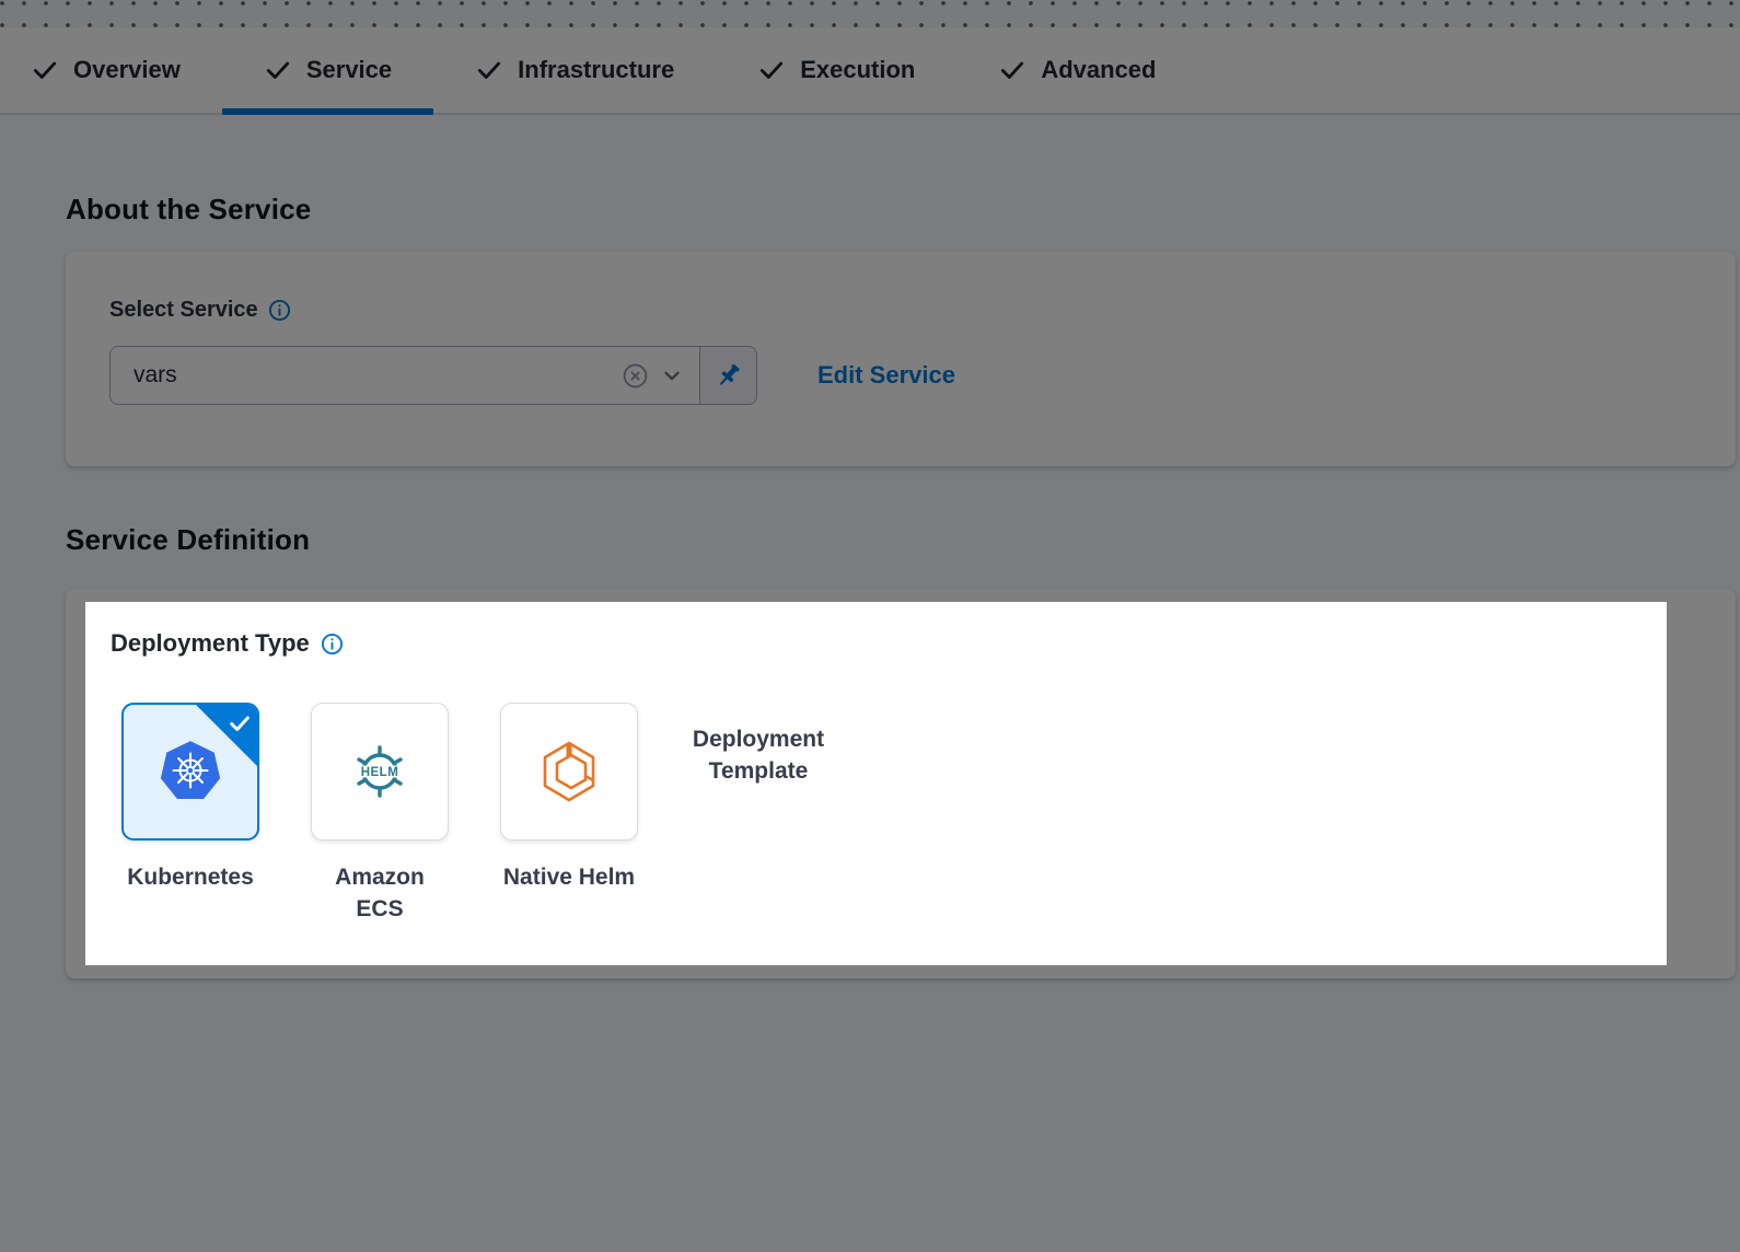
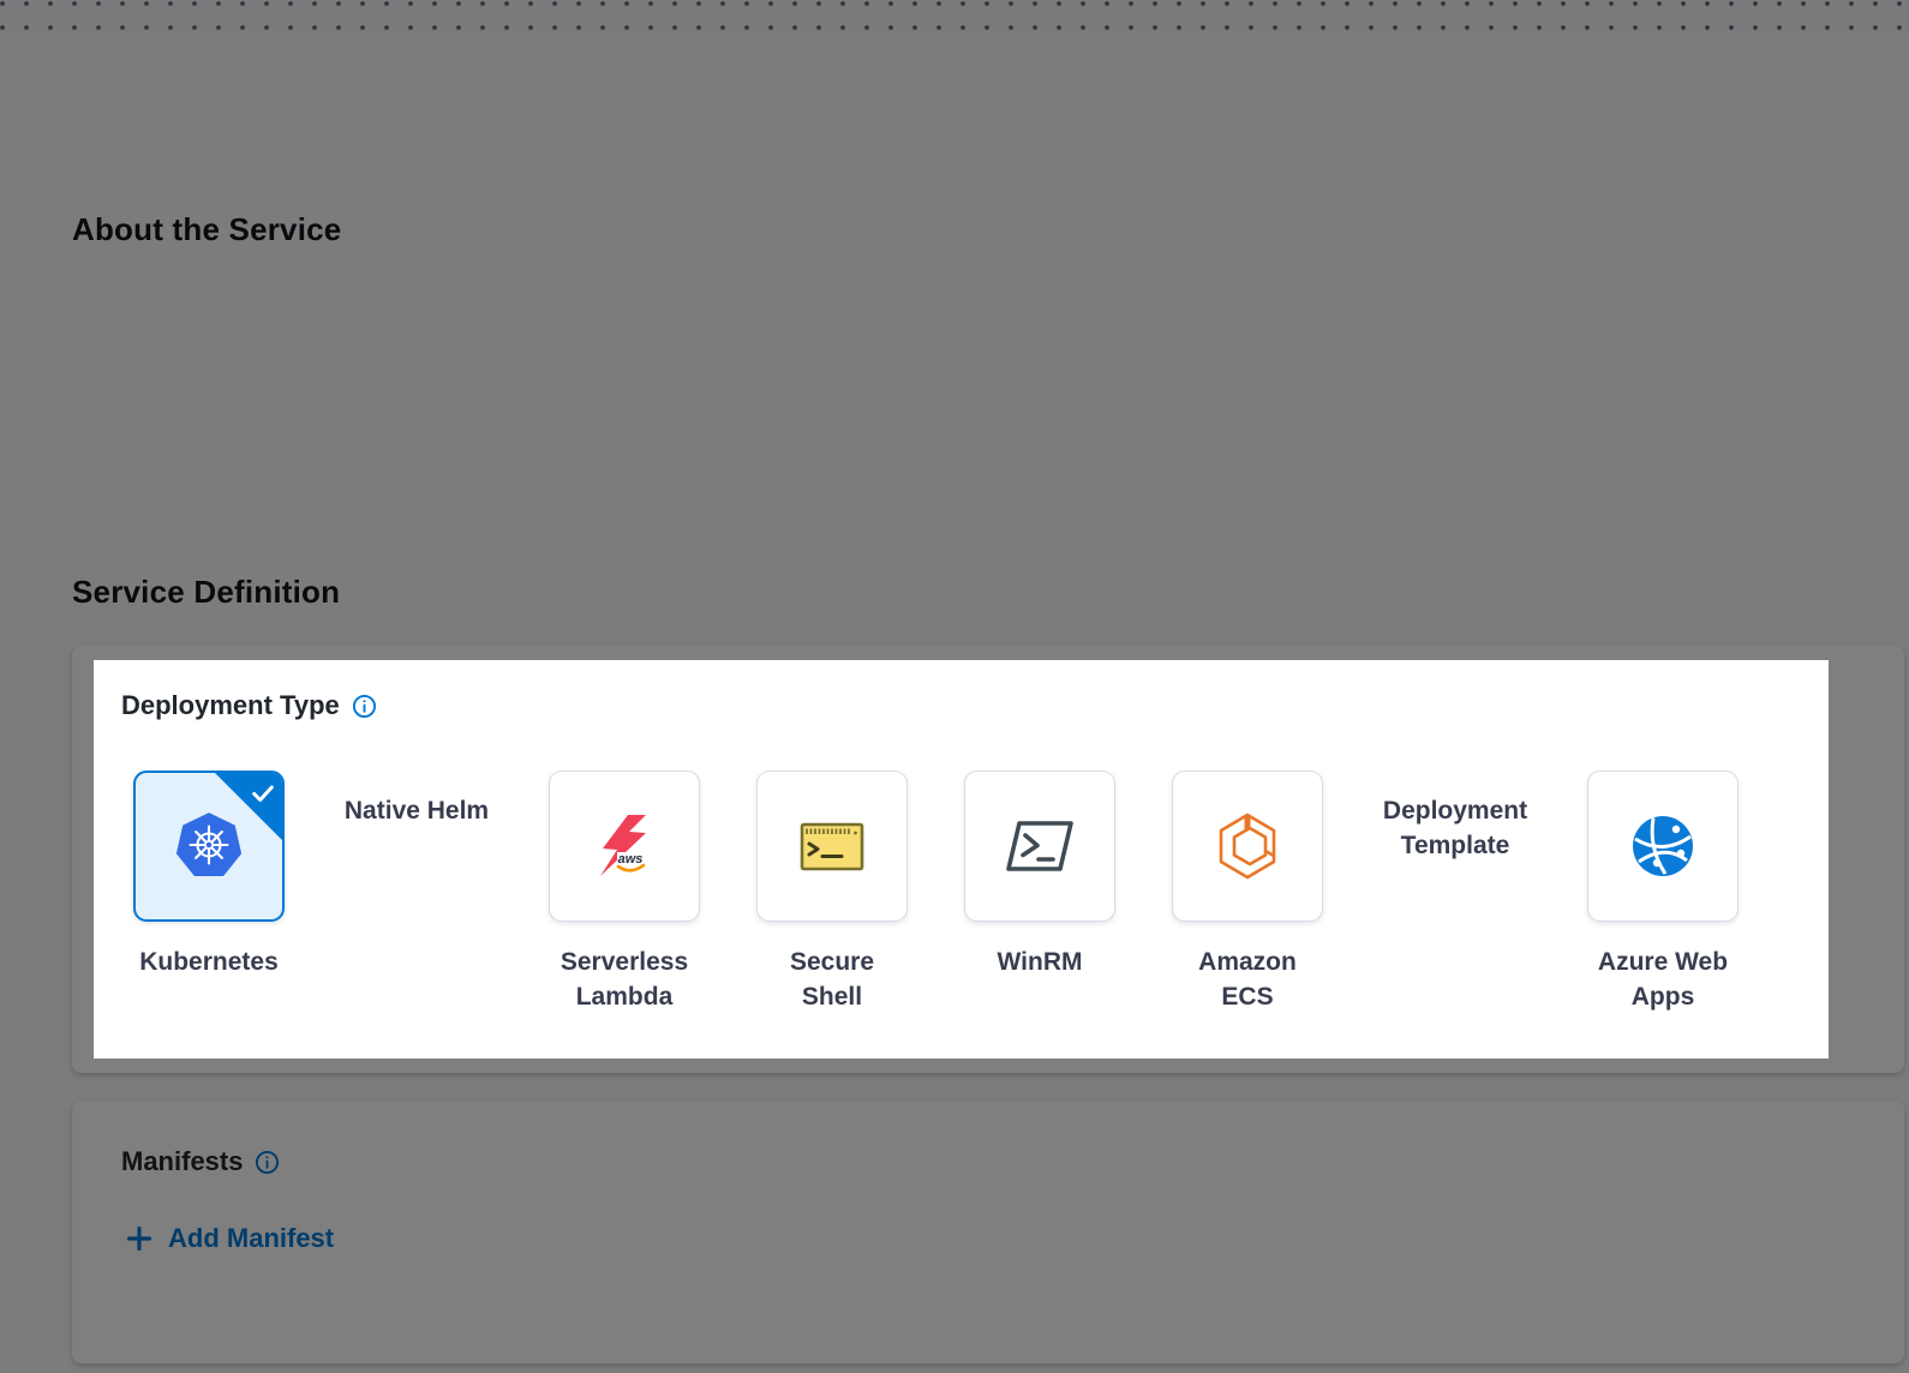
- Overview
- Service
- Infrastructure
- Execution
- Advanced
  About the Service
- Select Service
- vars
- Edit Service
  Service Definition
  Deployment Type
  Kubernetes
- HELM
- Amazon ECS
+ Native Helm
+ aws
+ Serverless Lambda
+ Secure Shell
+ WinRM
- Native Helm
+ Amazon ECS
  Deployment Template
+ Azure Web Apps
+ Manifests
+ Add Manifest
